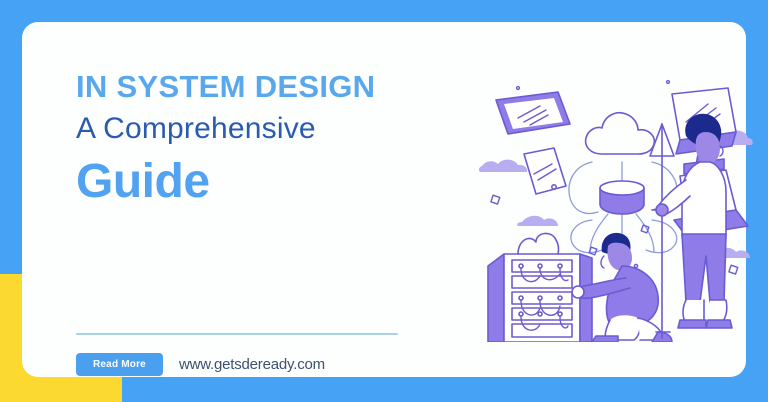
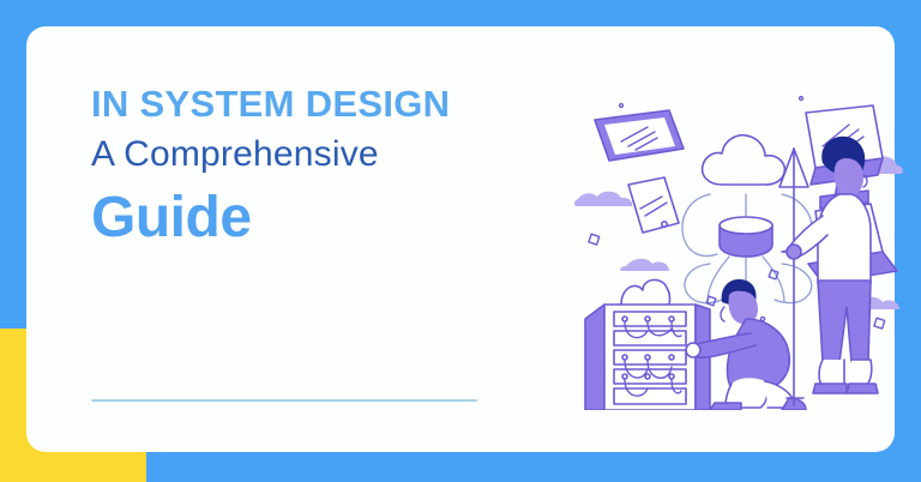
  IN SYSTEM DESIGN
  A Comprehensive
  Guide
- Read More
- www.getsdeready.com
